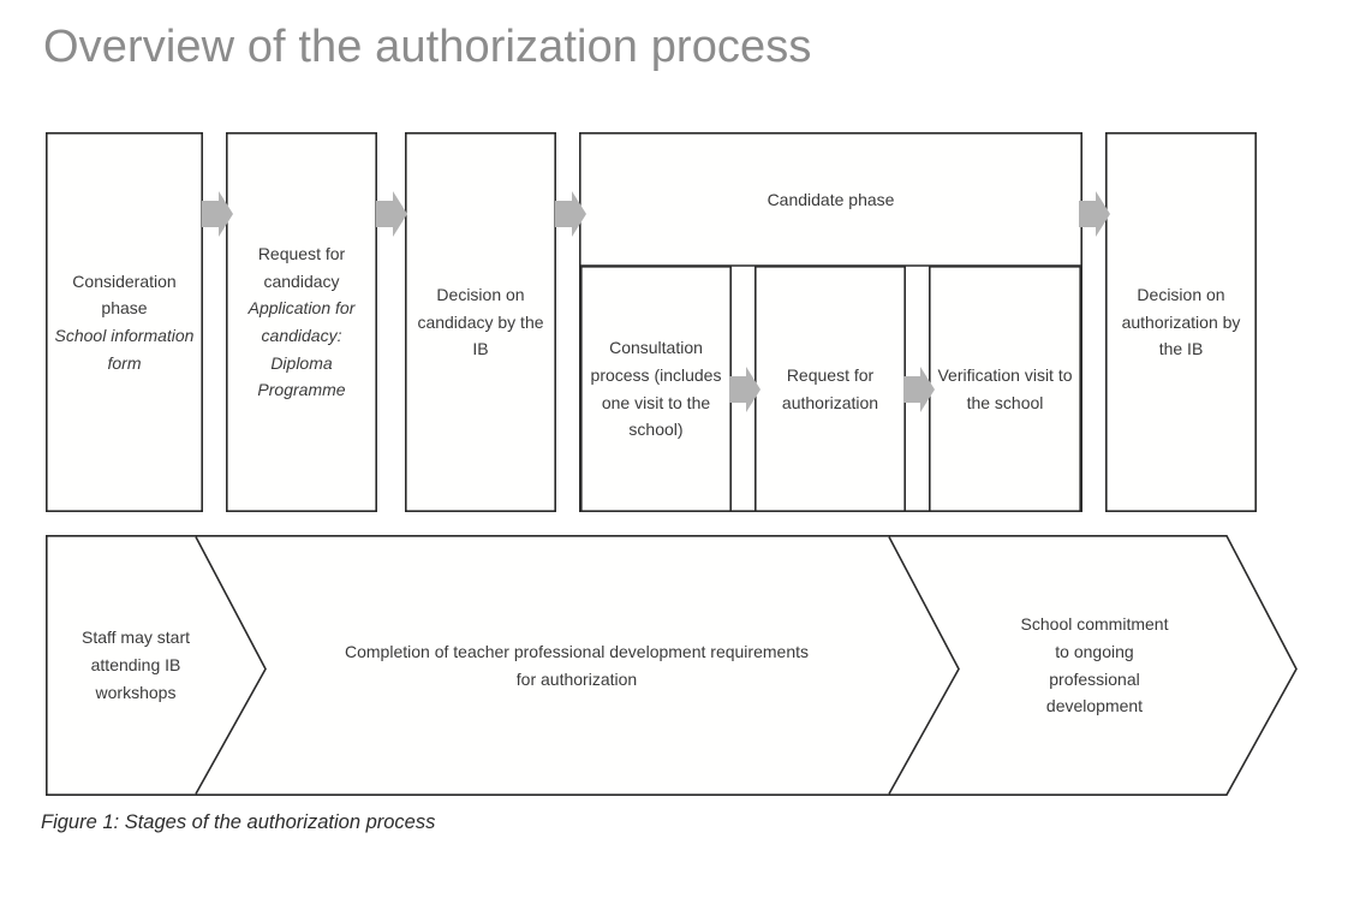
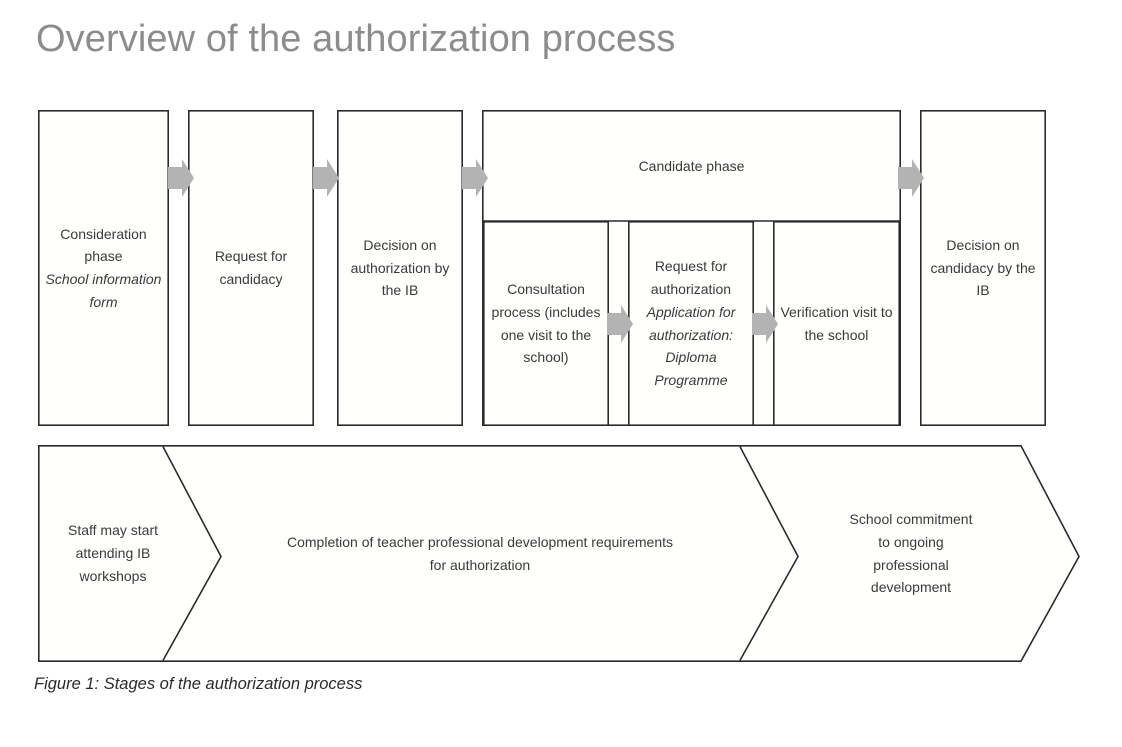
  Overview of the authorization process
  Consideration phase
  School information form
  Request for candidacy
- Application for candidacy: Diploma Programme
- Decision on candidacy by the IB
+ Decision on authorization by the IB
  Candidate phase
  Consultation process (includes one visit to the school)
  Request for authorization
+ Application for authorization: Diploma Programme
  Verification visit to the school
- Decision on authorization by the IB
+ Decision on candidacy by the IB
  Staff may start attending IB workshops
  Completion of teacher professional development requirements for authorization
  School commitment to ongoing professional development
  Figure 1: Stages of the authorization process
